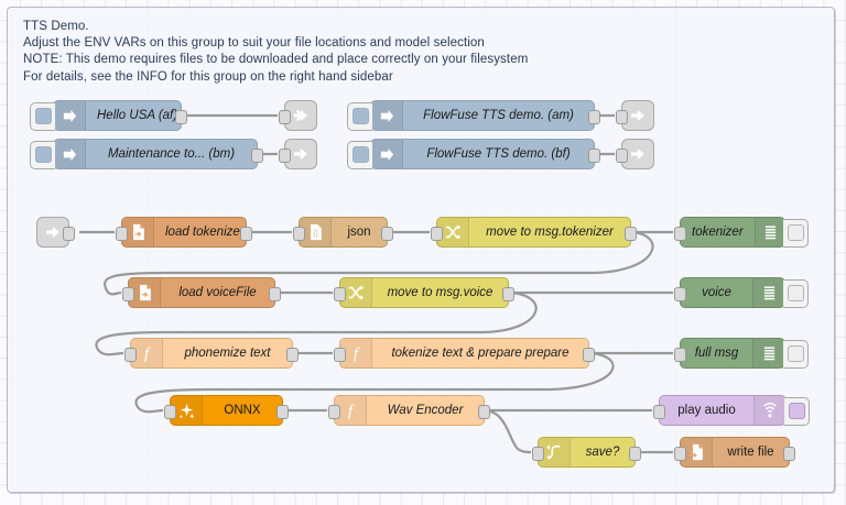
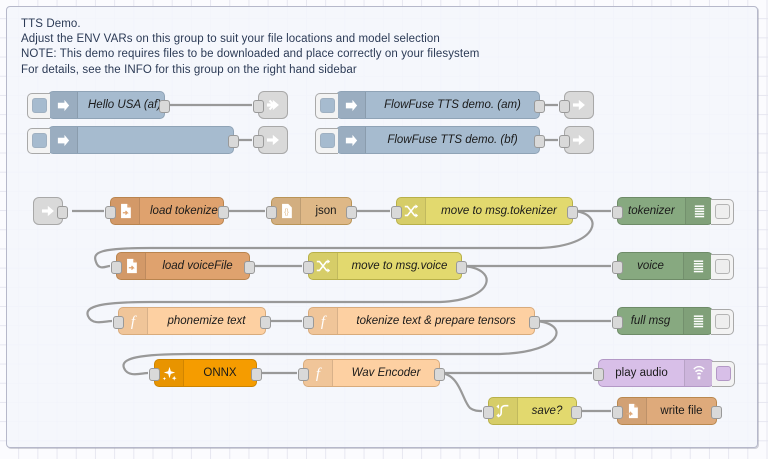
  TTS Demo.
  Adjust the ENV VARs on this group to suit your file locations and model selection
  NOTE: This demo requires files to be downloaded and place correctly on your filesystem
  For details, see the INFO for this group on the right hand sidebar
  Hello USA (af
- Maintenance to... (bm)
  FlowFuse TTS demo. (am)
  FlowFuse TTS demo. (bf)
  load tokenize
  {}
  json
  move to msg.tokenizer
  tokenizer
  load voiceFile
  move to msg.voice
  voice
  f
  phonemize text
  f
- tokenize text & prepare prepare
+ tokenize text & prepare tensors
  full msg
  ONNX
  f
  Wav Encoder
  play audio
  save?
  write file
